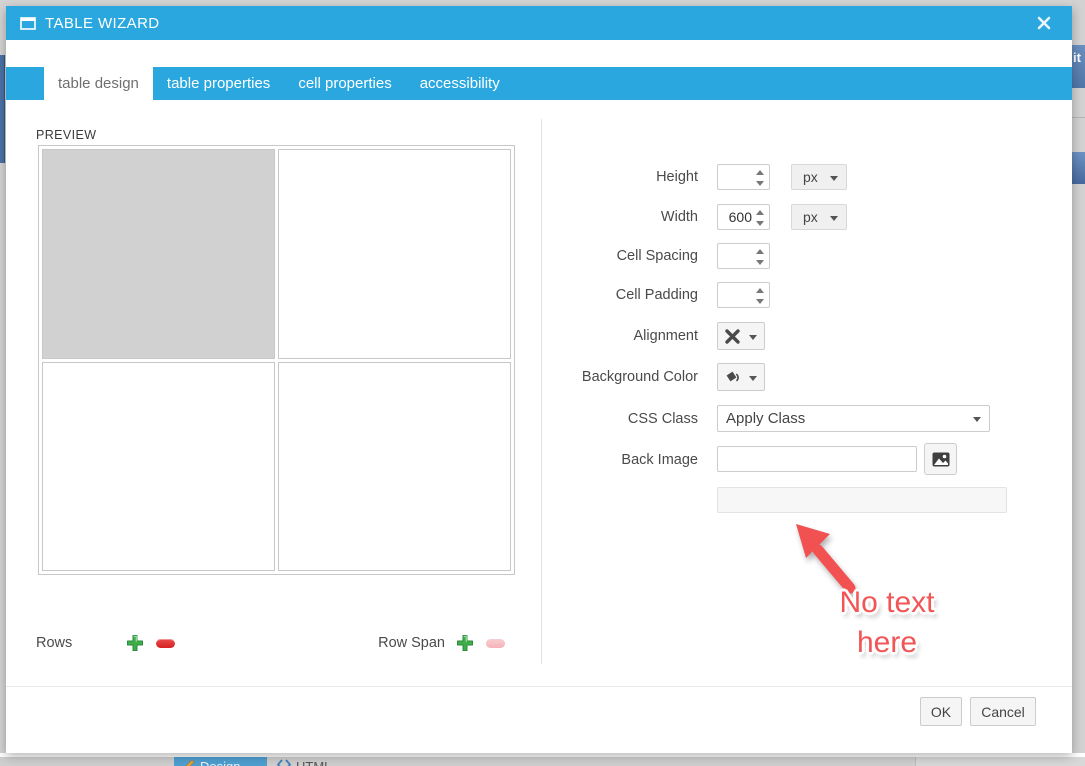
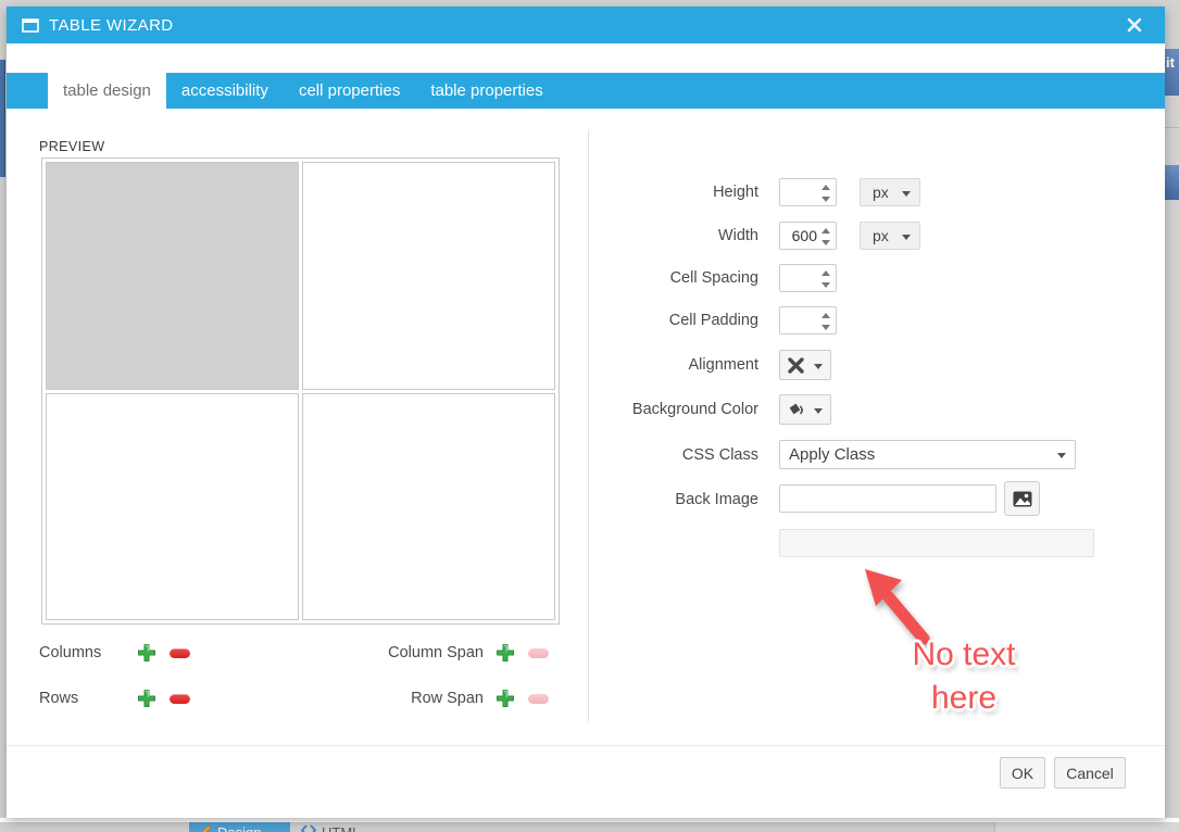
  it
  TABLE WIZARD
  table design
- table properties
+ accessibility
  cell properties
- accessibility
+ table properties
  PREVIEW
+ Columns
+ Column Span
  Rows
  Row Span
  Height
  px
  Width
  600
  px
  Cell Spacing
  Cell Padding
  Alignment
  Background Color
  CSS Class
  Apply Class
  Back Image
  OK
  Cancel
  No text
  here
